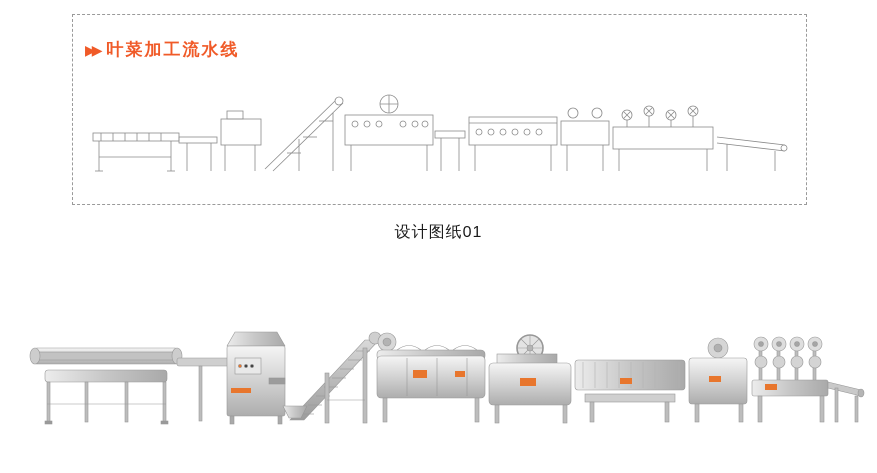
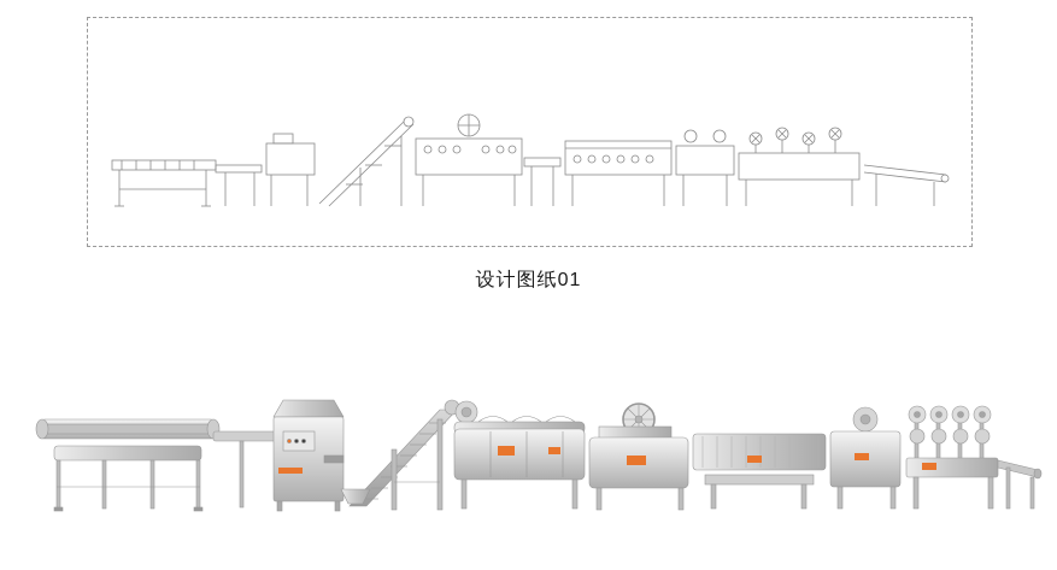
- ▶▶
- 叶菜加工流水线
  设计图纸01
